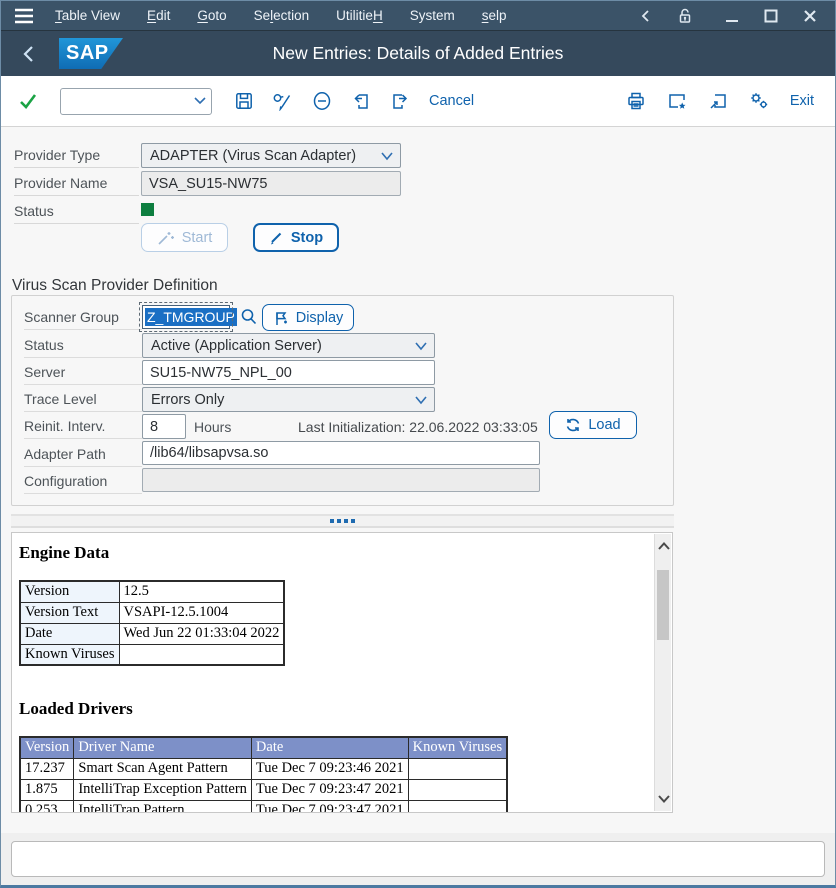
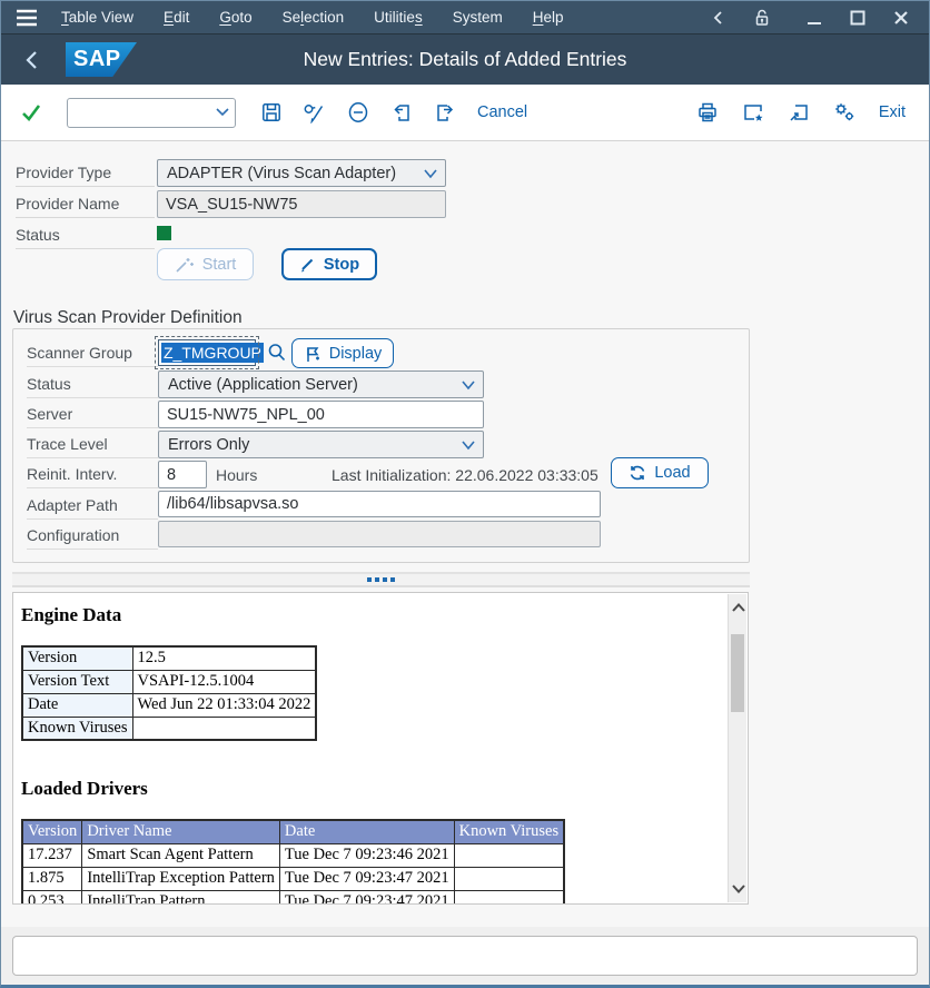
  Table View
  Edit
  Goto
  Selection
- UtilitieH
+ Utilities
  System
- selp
+ Help
  SAP
  New Entries: Details of Added Entries
  Cancel
  Exit
  Provider Type
  ADAPTER (Virus Scan Adapter)
  Provider Name
  VSA_SU15-NW75
  Status
  Start
  Stop
  Virus Scan Provider Definition
  Scanner Group
  Z_TMGROUP
  Display
  Status
  Active (Application Server)
  Server
  SU15-NW75_NPL_00
  Trace Level
  Errors Only
  Reinit. Interv.
  8
  Hours
  Last Initialization: 22.06.2022 03:33:05
  Load
  Adapter Path
  /lib64/libsapvsa.so
  Configuration
  Engine Data
  Version	12.5
  Version Text	VSAPI-12.5.1004
  Date	Wed Jun 22 01:33:04 2022
  Known Viruses
  Loaded Drivers
  Version	Driver Name	Date	Known Viruses
  17.237	Smart Scan Agent Pattern	Tue Dec 7 09:23:46 2021
  1.875	IntelliTrap Exception Pattern	Tue Dec 7 09:23:47 2021
  0.253	IntelliTrap Pattern	Tue Dec 7 09:23:47 2021
